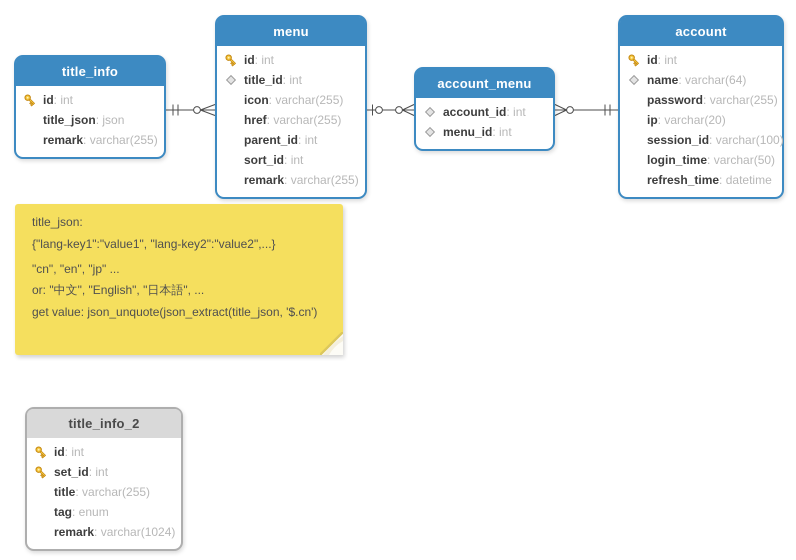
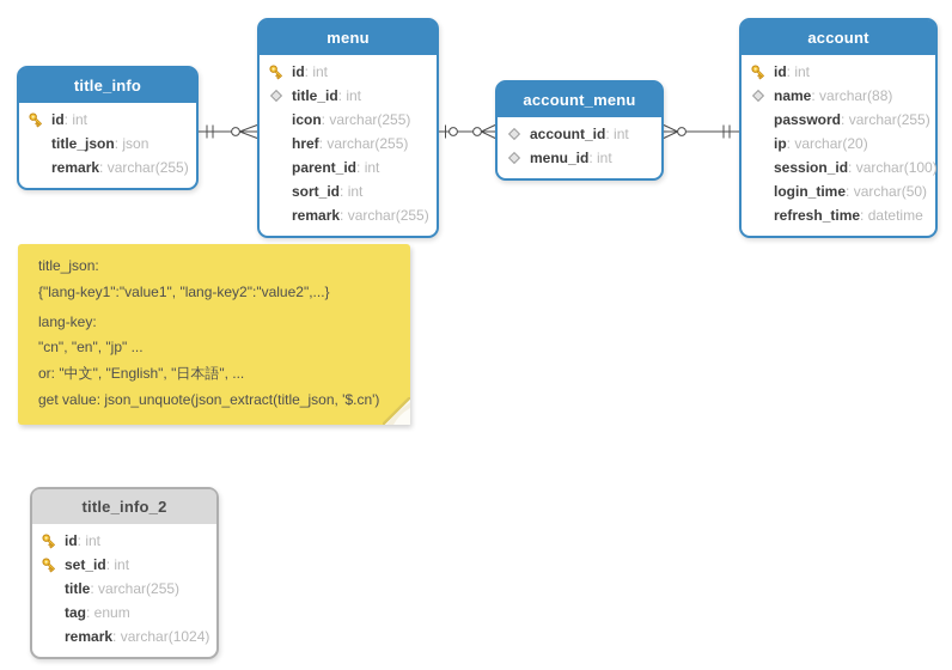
  title_info
  id int
  title_json json
  remark varchar(255)
  menu
  id int
  title_id int
  icon varchar(255)
  href varchar(255)
  parent_id int
  sort_id int
  remark varchar(255)
  account_menu
  account_id int
  menu_id int
  account
  id int
- name varchar(64)
+ name varchar(88)
  password varchar(255)
  ip varchar(20)
  session_id varchar(100)
  login_time varchar(50)
  refresh_time datetime
  title_json:
  {"lang-key1":"value1", "lang-key2":"value2",...}
+ lang-key:
  "cn", "en", "jp" ...
  or: "中文", "English", "日本語", ...
  get value: json_unquote(json_extract(title_json, '$.cn')
  title_info_2
  id int
  set_id int
  title varchar(255)
  tag enum
  remark varchar(1024)
